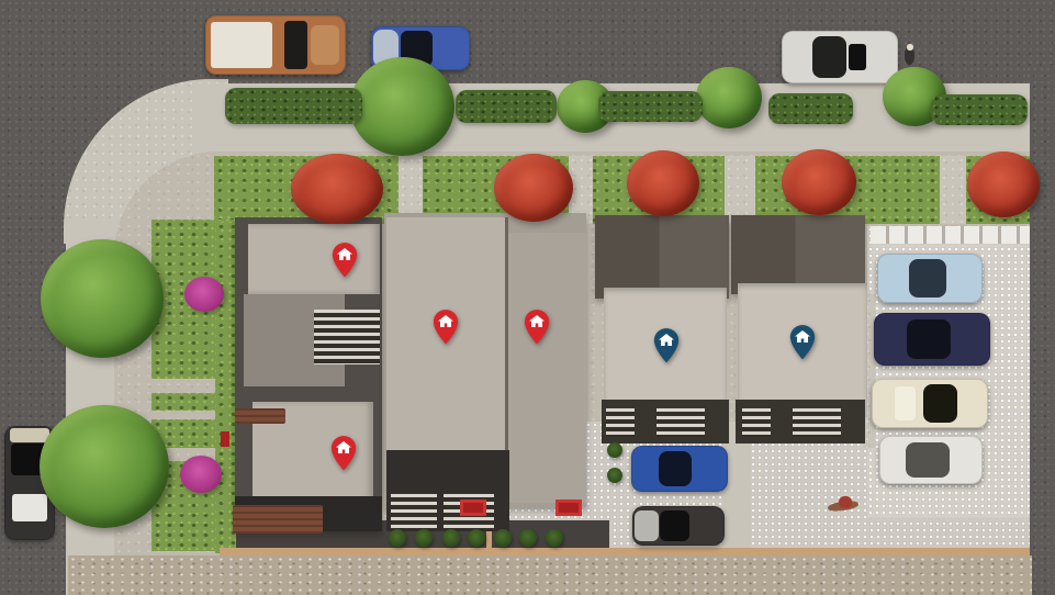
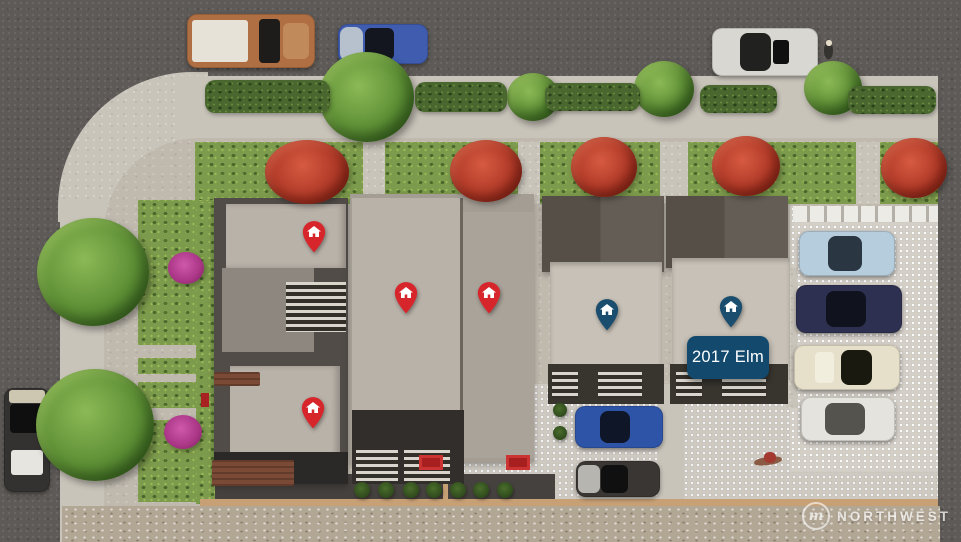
+ 2017 Elm
+ m
+ NORTHWEST
